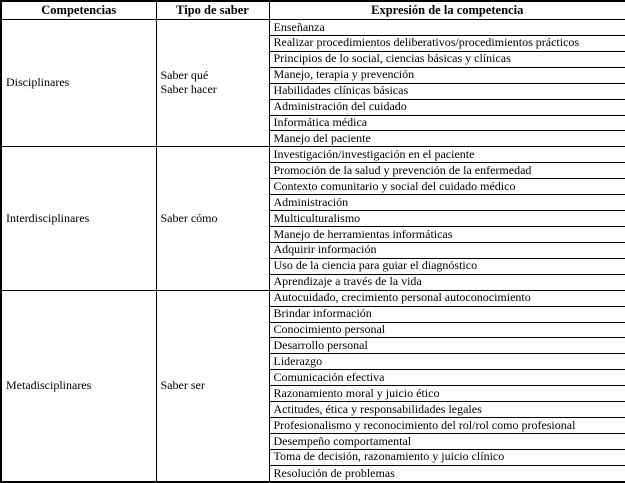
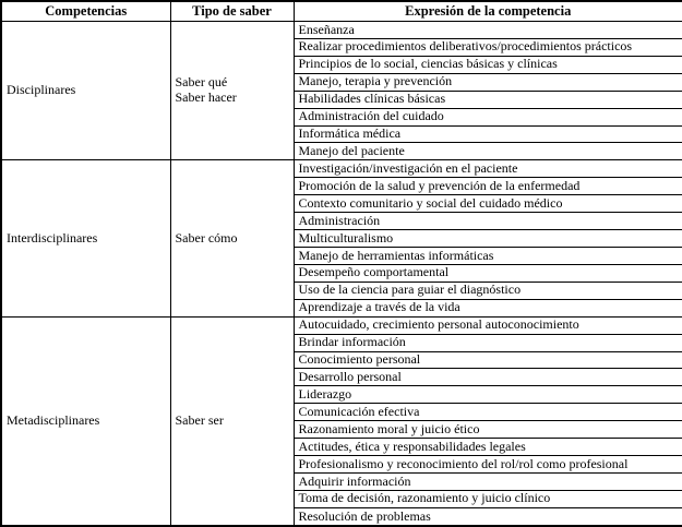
  Competencias	Tipo de saber	Expresión de la competencia
  Disciplinares	Saber quéSaber hacer	Enseñanza
  Realizar procedimientos deliberativos/procedimientos prácticos
  Principios de lo social, ciencias básicas y clínicas
  Manejo, terapia y prevención
  Habilidades clínicas básicas
  Administración del cuidado
  Informática médica
  Manejo del paciente
  Interdisciplinares	Saber cómo	Investigación/investigación en el paciente
  Promoción de la salud y prevención de la enfermedad
  Contexto comunitario y social del cuidado médico
  Administración
  Multiculturalismo
  Manejo de herramientas informáticas
- Adquirir información
+ Desempeño comportamental
  Uso de la ciencia para guiar el diagnóstico
  Aprendizaje a través de la vida
  Metadisciplinares	Saber ser	Autocuidado, crecimiento personal autoconocimiento
  Brindar información
  Conocimiento personal
  Desarrollo personal
  Liderazgo
  Comunicación efectiva
  Razonamiento moral y juicio ético
  Actitudes, ética y responsabilidades legales
  Profesionalismo y reconocimiento del rol/rol como profesional
- Desempeño comportamental
+ Adquirir información
  Toma de decisión, razonamiento y juicio clínico
  Resolución de problemas
